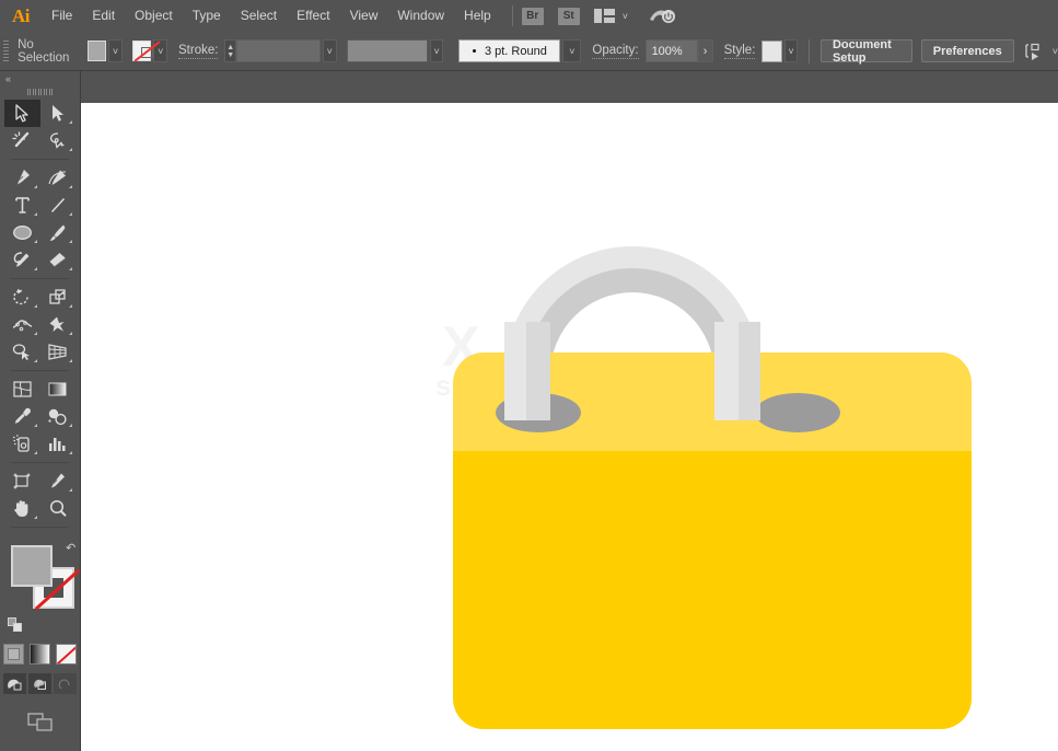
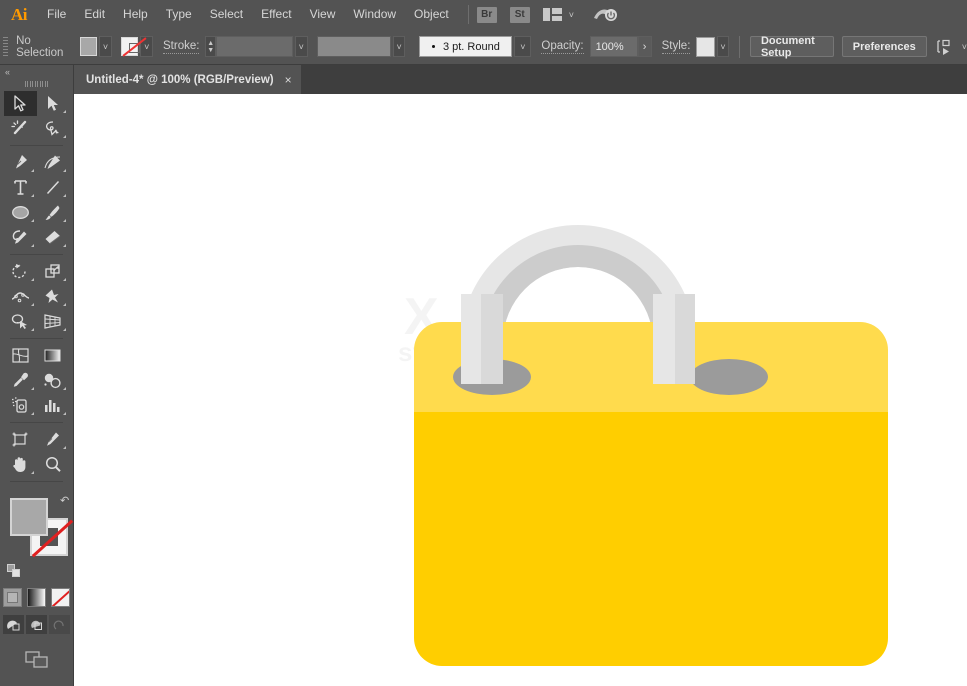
  Ai
  File
  Edit
- Object
+ Help
  Type
  Select
  Effect
  View
  Window
- Help
+ Object
  Br
  St
  ˅
  No Selection
  ˅
  ˅
  Stroke:
  ˅
  ˅
  3 pt. Round
  ˅
  Opacity:
  100%
  ›
  Style:
  ˅
  Document Setup
  Preferences
  ˅
+ Untitled-4* @ 100% (RGB/Preview)
+ ×
  «
  X
